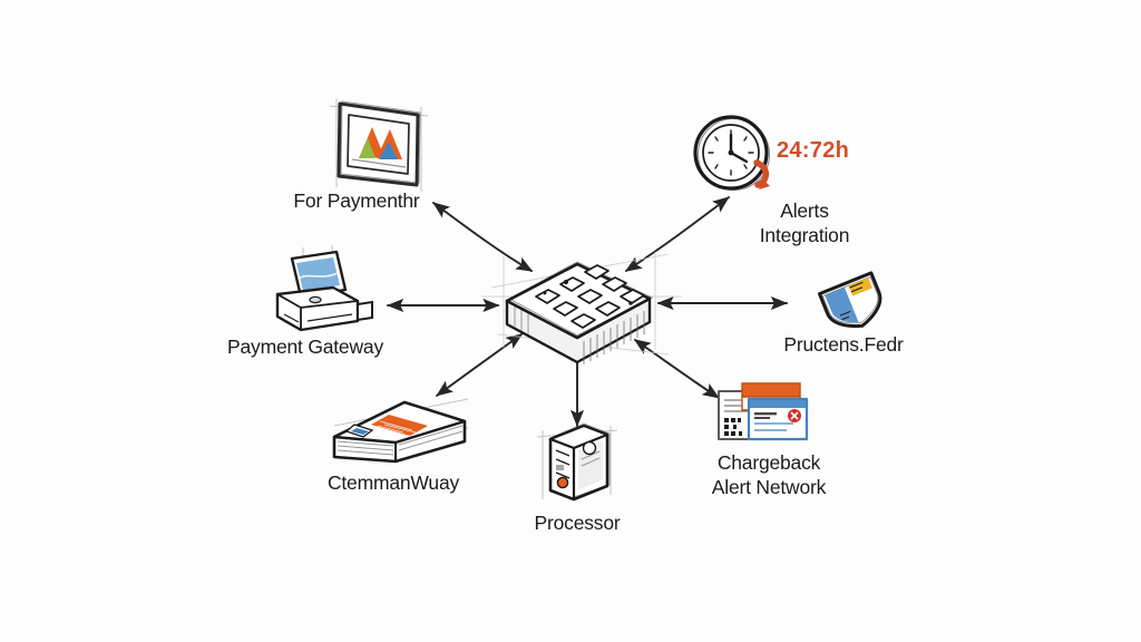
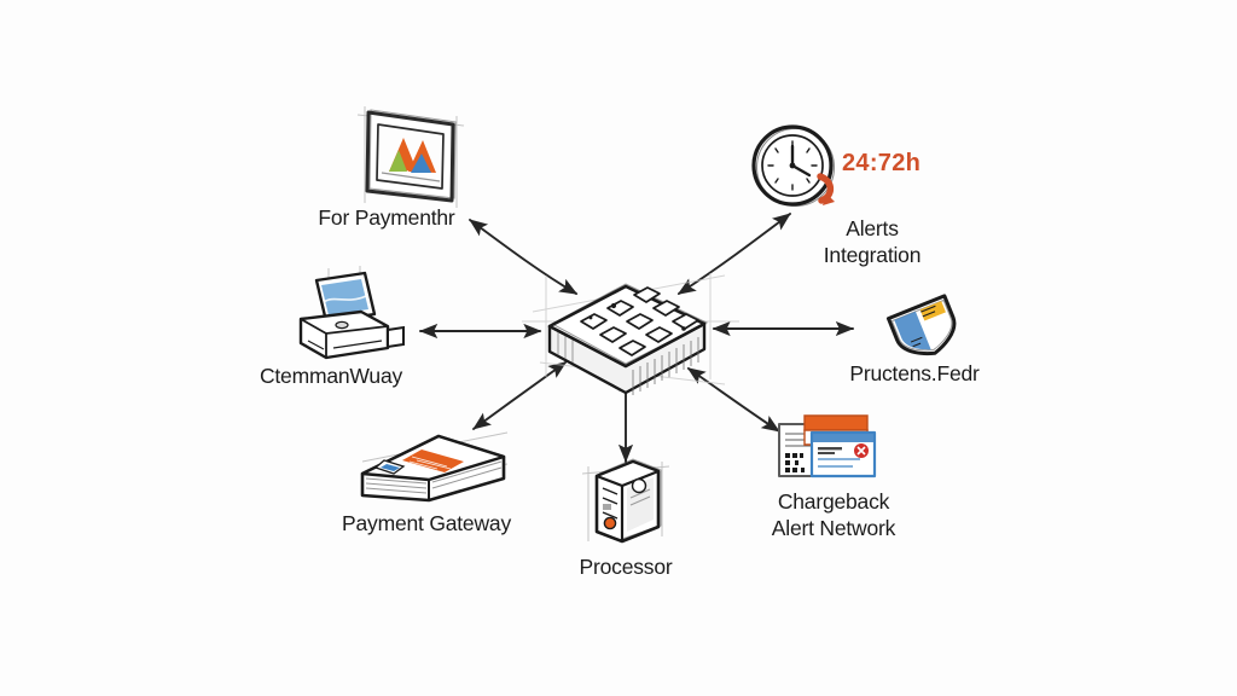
  For Paymenthr
  Alerts
  Integration
- Payment Gateway
+ CtemmanWuay
  Pructens.Fedr
- CtemmanWuay
+ Payment Gateway
  Processor
  Chargeback
  Alert Network
  24:72h
